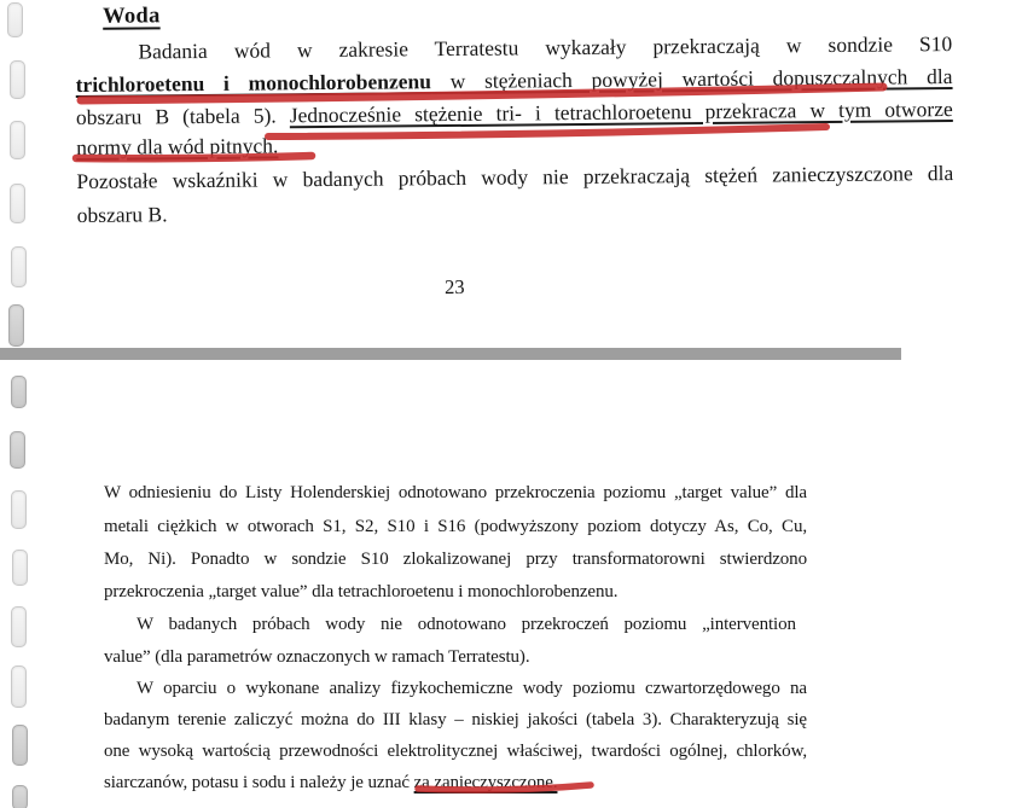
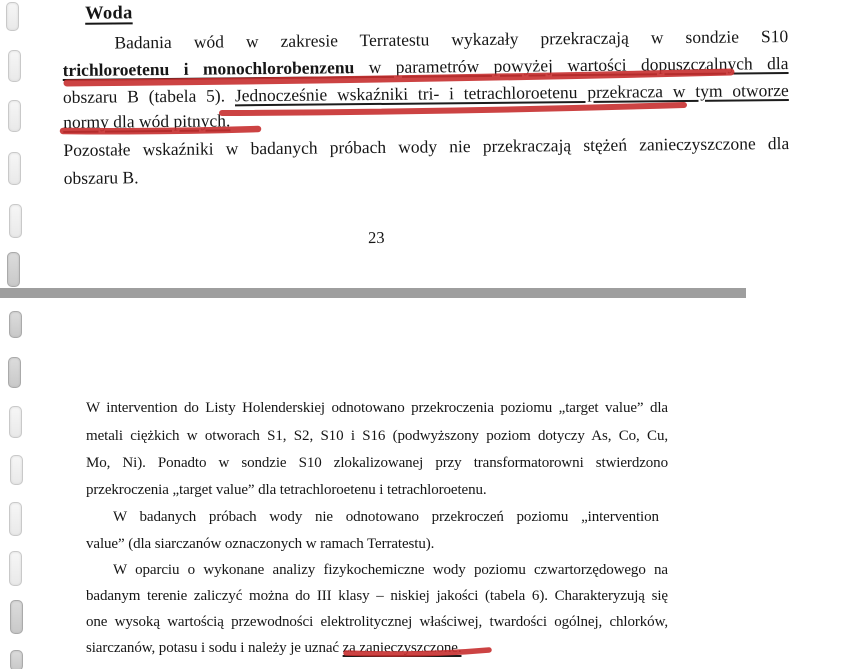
  Woda
  Badania wód w zakresie Terratestu wykazały przekraczają w sondzie S10
- trichloroetenu i monochlorobenzenu w stężeniach powyżej wartości dopuszczalnych dla
+ trichloroetenu i monochlorobenzenu w parametrów powyżej wartości dopuszczalnych dla
- obszaru B (tabela 5). Jednocześnie stężenie tri- i tetrachloroetenu przekracza w tym otworze
+ obszaru B (tabela 5). Jednocześnie wskaźniki tri- i tetrachloroetenu przekracza w tym otworze
  normy dla wód pitnych.
  Pozostałe wskaźniki w badanych próbach wody nie przekraczają stężeń zanieczyszczone dla
  obszaru B.
  23
- W odniesieniu do Listy Holenderskiej odnotowano przekroczenia poziomu „target value” dla
+ W intervention do Listy Holenderskiej odnotowano przekroczenia poziomu „target value” dla
  metali ciężkich w otworach S1, S2, S10 i S16 (podwyższony poziom dotyczy As, Co, Cu,
  Mo, Ni). Ponadto w sondzie S10 zlokalizowanej przy transformatorowni stwierdzono
- przekroczenia „target value” dla tetrachloroetenu i monochlorobenzenu.
+ przekroczenia „target value” dla tetrachloroetenu i tetrachloroetenu.
  W badanych próbach wody nie odnotowano przekroczeń poziomu „intervention
- value” (dla parametrów oznaczonych w ramach Terratestu).
+ value” (dla siarczanów oznaczonych w ramach Terratestu).
  W oparciu o wykonane analizy fizykochemiczne wody poziomu czwartorzędowego na
- badanym terenie zaliczyć można do III klasy – niskiej jakości (tabela 3). Charakteryzują się
+ badanym terenie zaliczyć można do III klasy – niskiej jakości (tabela 6). Charakteryzują się
  one wysoką wartością przewodności elektrolitycznej właściwej, twardości ogólnej, chlorków,
  siarczanów, potasu i sodu i należy je uznać za zanieczyszczone.
